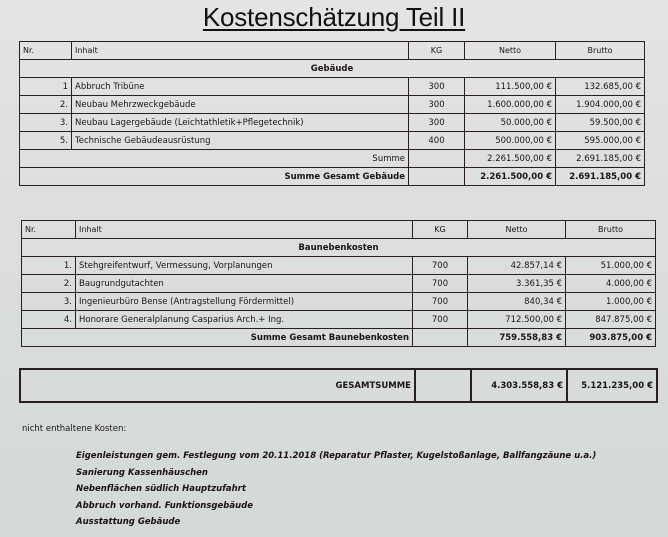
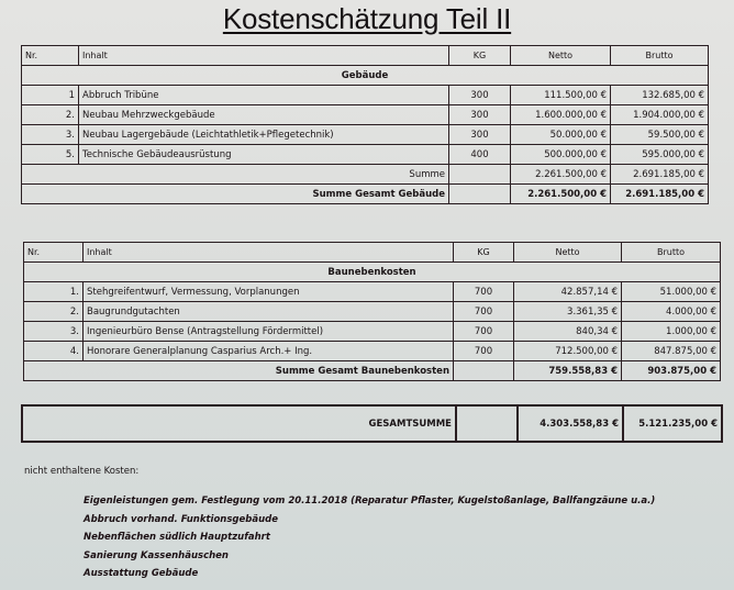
  Kostenschätzung Teil II
  Nr.	Inhalt	KG	Netto	Brutto
  Gebäude
  1	Abbruch Tribüne	300	111.500,00 €	132.685,00 €
  2.	Neubau Mehrzweckgebäude	300	1.600.000,00 €	1.904.000,00 €
  3.	Neubau Lagergebäude (Leichtathletik+Pflegetechnik)	300	50.000,00 €	59.500,00 €
  5.	Technische Gebäudeausrüstung	400	500.000,00 €	595.000,00 €
  Summe		2.261.500,00 €	2.691.185,00 €
  Summe Gesamt Gebäude		2.261.500,00 €	2.691.185,00 €
  Nr.	Inhalt	KG	Netto	Brutto
  Baunebenkosten
  1.	Stehgreifentwurf, Vermessung, Vorplanungen	700	42.857,14 €	51.000,00 €
  2.	Baugrundgutachten	700	3.361,35 €	4.000,00 €
  3.	Ingenieurbüro Bense (Antragstellung Fördermittel)	700	840,34 €	1.000,00 €
  4.	Honorare Generalplanung Casparius Arch.+ Ing.	700	712.500,00 €	847.875,00 €
  Summe Gesamt Baunebenkosten		759.558,83 €	903.875,00 €
  GESAMTSUMME		4.303.558,83 €	5.121.235,00 €
  nicht enthaltene Kosten:
  Eigenleistungen gem. Festlegung vom 20.11.2018 (Reparatur Pflaster, Kugelstoßanlage, Ballfangzäune u.a.)
- Sanierung Kassenhäuschen
+ Abbruch vorhand. Funktionsgebäude
  Nebenflächen südlich Hauptzufahrt
- Abbruch vorhand. Funktionsgebäude
+ Sanierung Kassenhäuschen
  Ausstattung Gebäude
